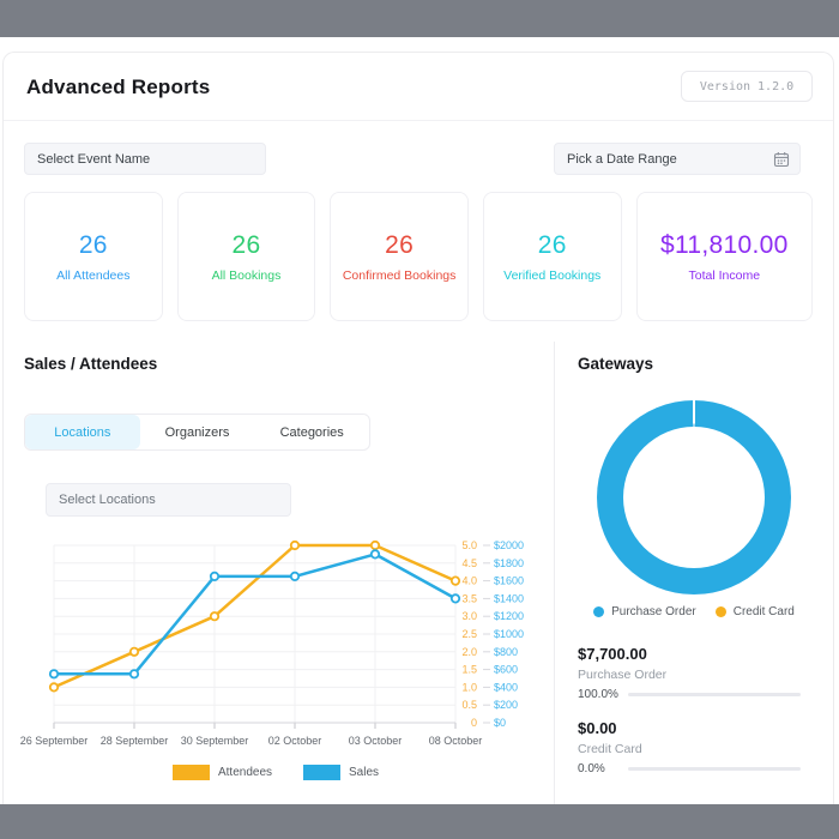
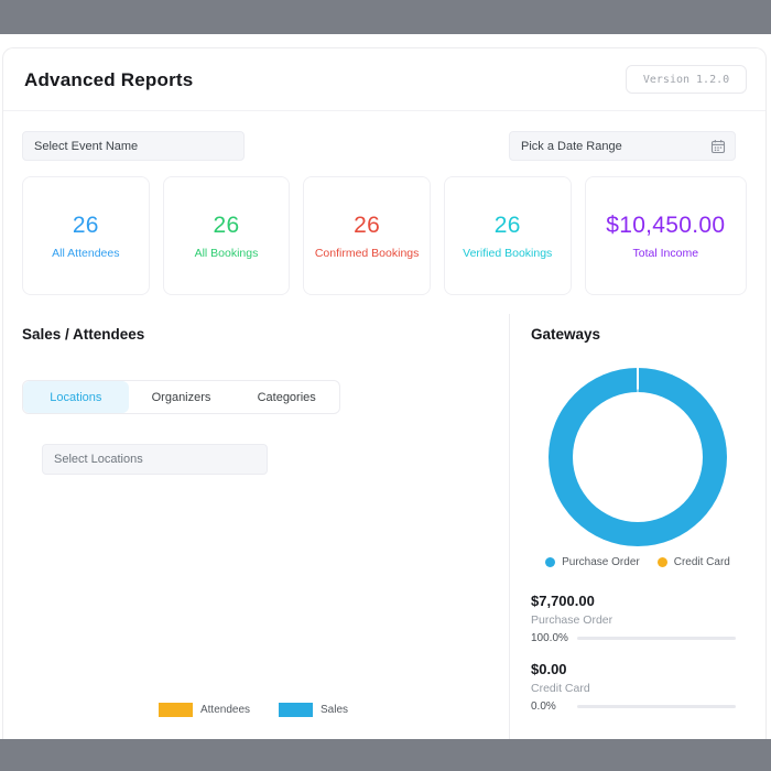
  Advanced Reports
  Version 1.2.0
  Select Event Name
  Pick a Date Range
  26
  All Attendees
  26
  All Bookings
  26
  Confirmed Bookings
  26
  Verified Bookings
- $11,810.00
+ $10,450.00
  Total Income
  Sales / Attendees
  Locations
  Organizers
  Categories
  Select Locations
- 0
- $0
- 0.5
- $200
- 1.0
- $400
- 1.5
- $600
- 2.0
- $800
- 2.5
- $1000
- 3.0
- $1200
- 3.5
- $1400
- 4.0
- $1600
- 4.5
- $1800
- 5.0
- $2000
- 26 September
- 28 September
- 30 September
- 02 October
- 03 October
- 08 October
  Attendees
  Sales
  Gateways
  Purchase Order
  Credit Card
  $7,700.00
  Purchase Order
  100.0%
  $0.00
  Credit Card
  0.0%
